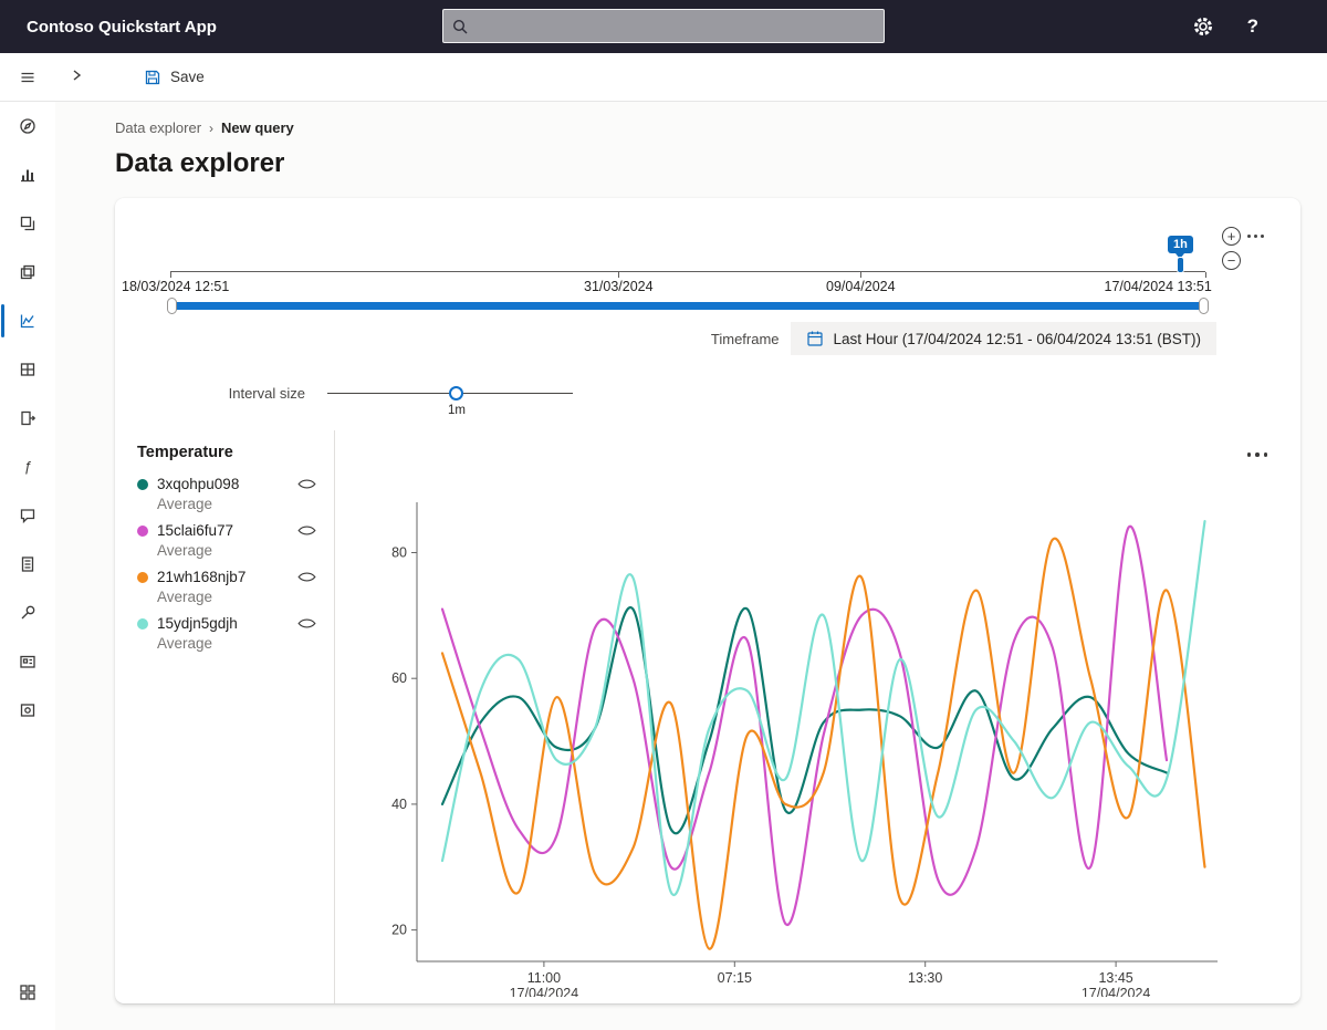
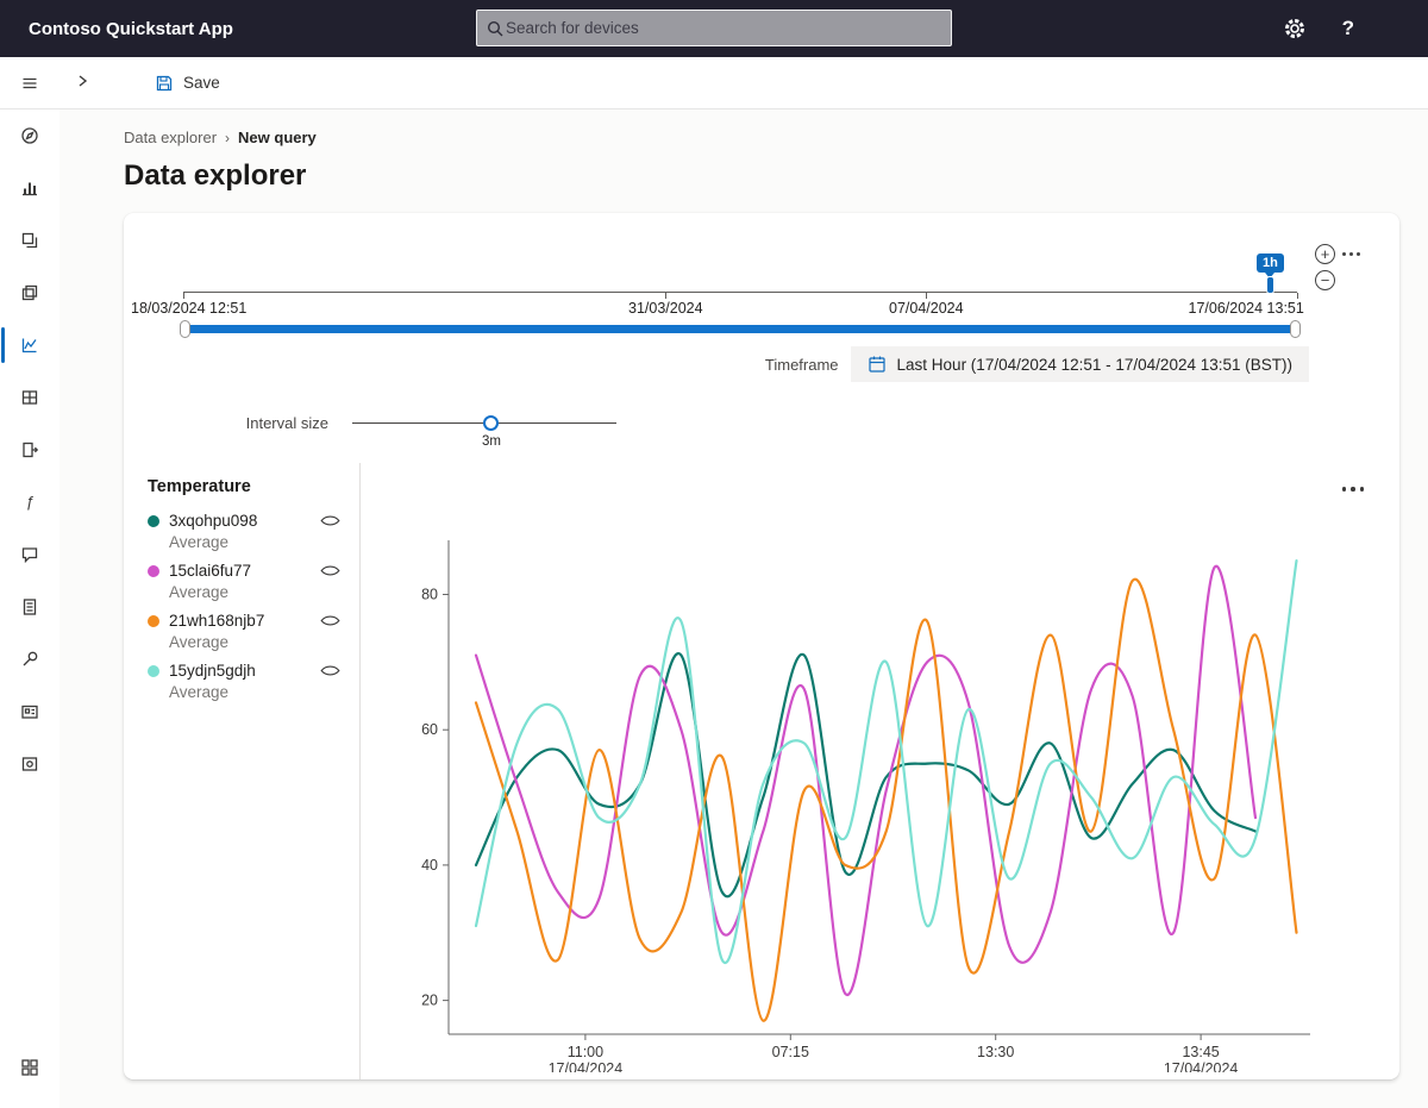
  Contoso Quickstart App
+ Search for devices
  ?
  ƒ
  Save
  Data explorer
  ›
  New query
  Data explorer
  +
  −
  18/03/2024 12:51
  31/03/2024
- 09/04/2024
+ 07/04/2024
- 17/04/2024 13:51
+ 17/06/2024 13:51
  1h
  Timeframe
- Last Hour (17/04/2024 12:51 - 06/04/2024 13:51 (BST))
+ Last Hour (17/04/2024 12:51 - 17/04/2024 13:51 (BST))
  Interval size
- 1m
+ 3m
  Temperature
  3xqohpu098
  Average
  15clai6fu77
  Average
  21wh168njb7
  Average
  15ydjn5gdjh
  Average
  20
  40
  60
  80
  11:00
  17/04/2024
  07:15
  13:30
  13:45
  17/04/2024
